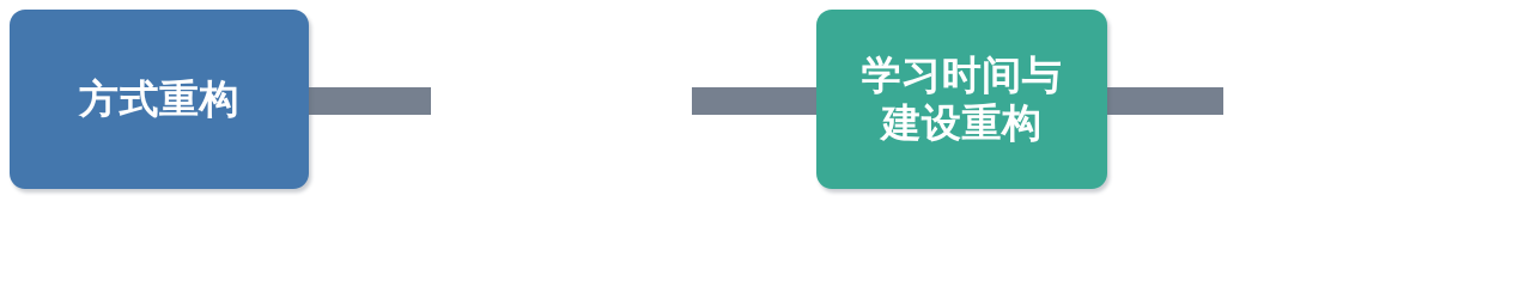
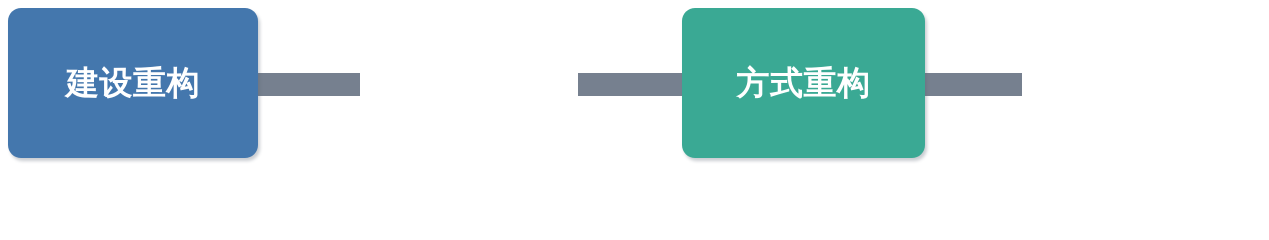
- 方式重构
+ 建设重构
- 学习时间与
- 建设重构
+ 方式重构
